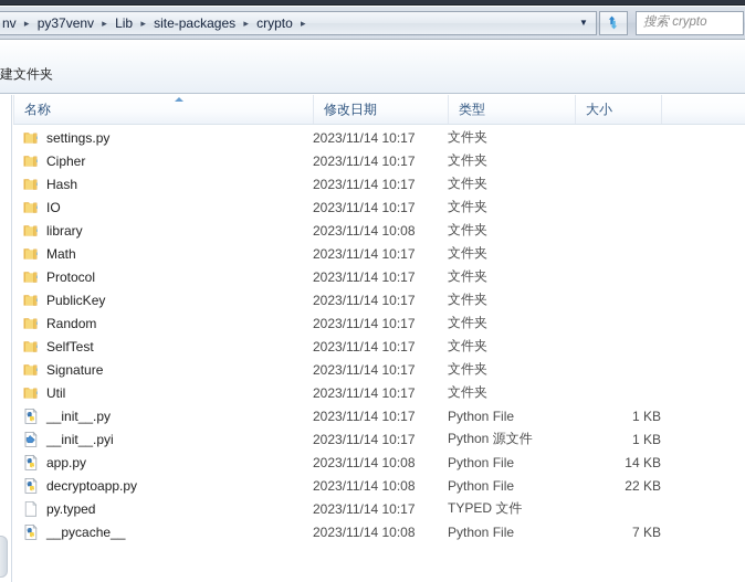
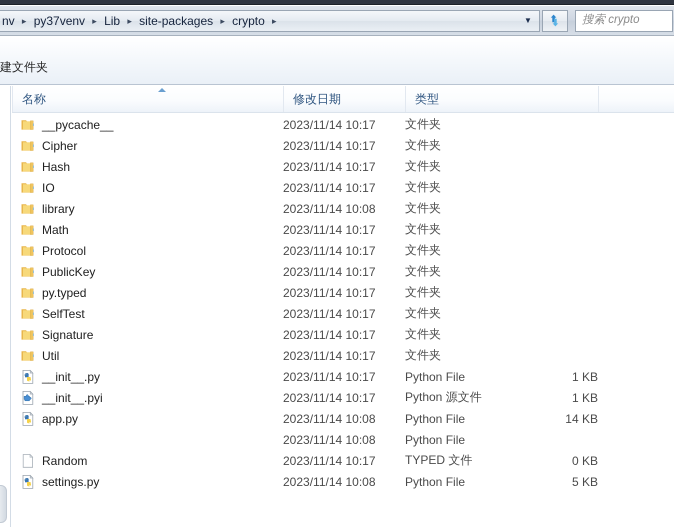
  nv
  ▸
  py37venv
  ▸
  Lib
  ▸
  site-packages
  ▸
  crypto
  ▸
  ▼
  搜索 crypto
  建文件夹
  名称
  修改日期
  类型
- 大小
- settings.py
+ __pycache__
  2023/11/14 10:17
  文件夹
  Cipher
  2023/11/14 10:17
  文件夹
  Hash
  2023/11/14 10:17
  文件夹
  IO
  2023/11/14 10:17
  文件夹
  library
  2023/11/14 10:08
  文件夹
  Math
  2023/11/14 10:17
  文件夹
  Protocol
  2023/11/14 10:17
  文件夹
  PublicKey
  2023/11/14 10:17
  文件夹
- Random
+ py.typed
  2023/11/14 10:17
  文件夹
  SelfTest
  2023/11/14 10:17
  文件夹
  Signature
  2023/11/14 10:17
  文件夹
  Util
  2023/11/14 10:17
  文件夹
  __init__.py
  2023/11/14 10:17
  Python File
  1 KB
  __init__.pyi
  2023/11/14 10:17
  Python 源文件
  1 KB
  app.py
  2023/11/14 10:08
  Python File
  14 KB
- decryptoapp.py
  2023/11/14 10:08
  Python File
- 22 KB
- py.typed
+ Random
  2023/11/14 10:17
  TYPED 文件
+ 0 KB
- __pycache__
+ settings.py
  2023/11/14 10:08
  Python File
- 7 KB
+ 5 KB
